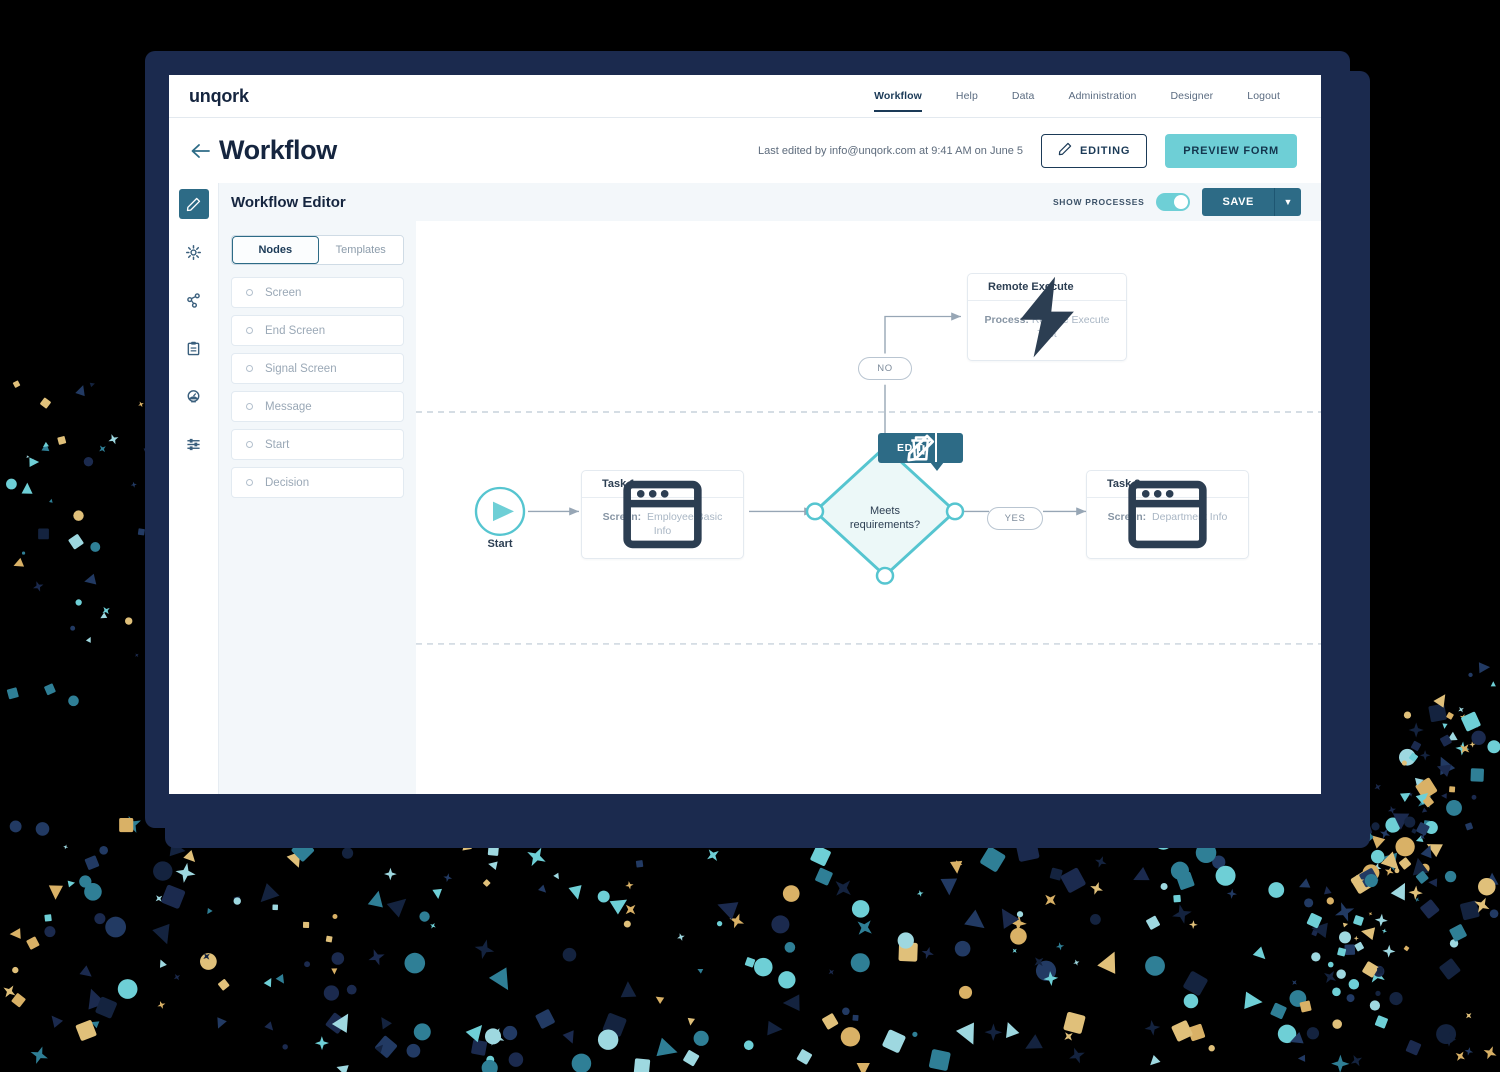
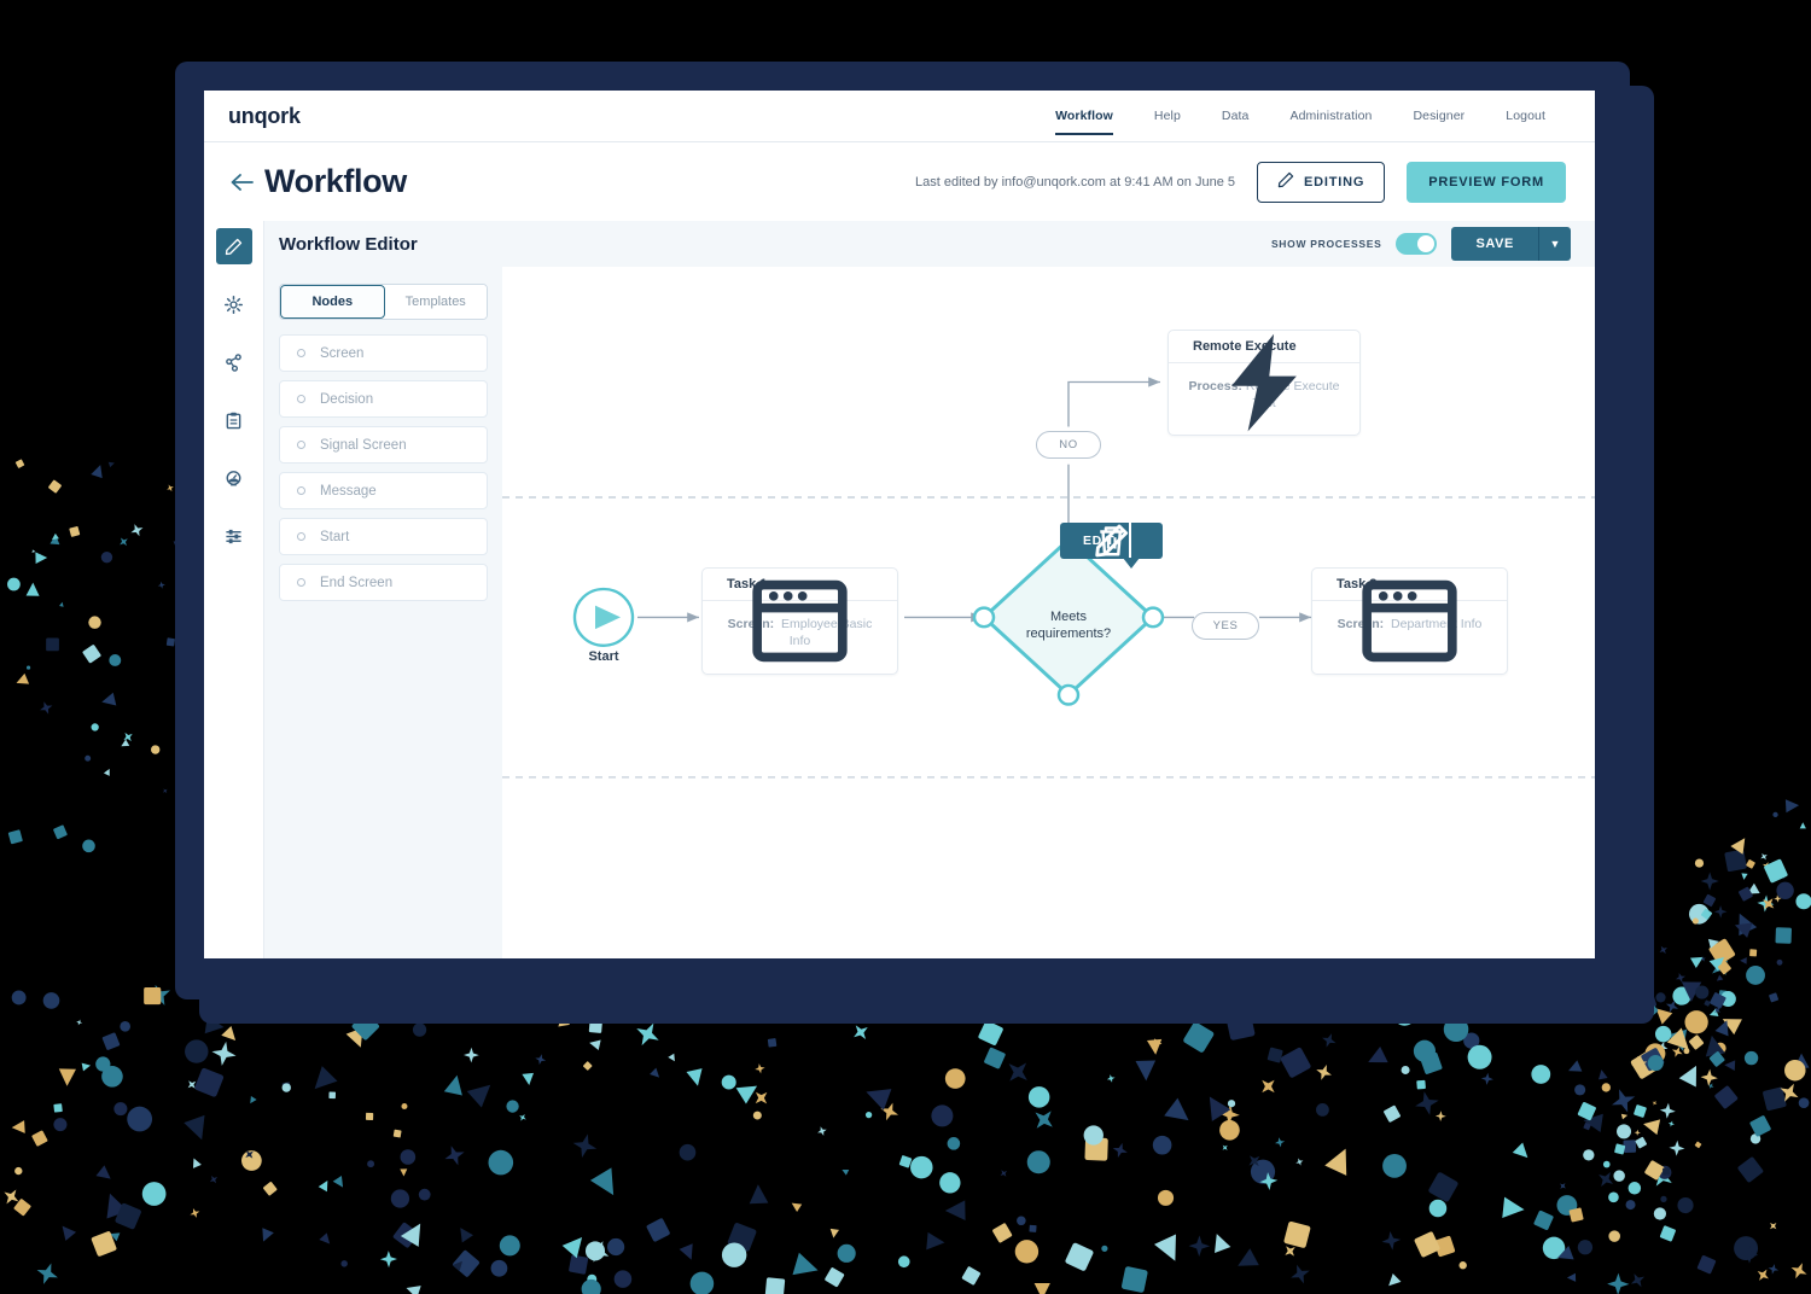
  unqork
  Workflow
  Help
  Data
  Administration
  Designer
  Logout
  Workflow
  Last edited by info@unqork.com at 9:41 AM on June 5
  EDITING
  PREVIEW FORM
  Workflow Editor
  SHOW PROCESSES
  SAVE
  ▼
  Nodes
  Templates
  Screen
- End Screen
+ Decision
  Signal Screen
  Message
  Start
- Decision
+ End Screen
  Remote Excute
  Task
  Scren: Employeeasic Info
  Task
  Scren: Departme Info
  Start
  NO
  YES
  Meets
  requirements?
  EDT
